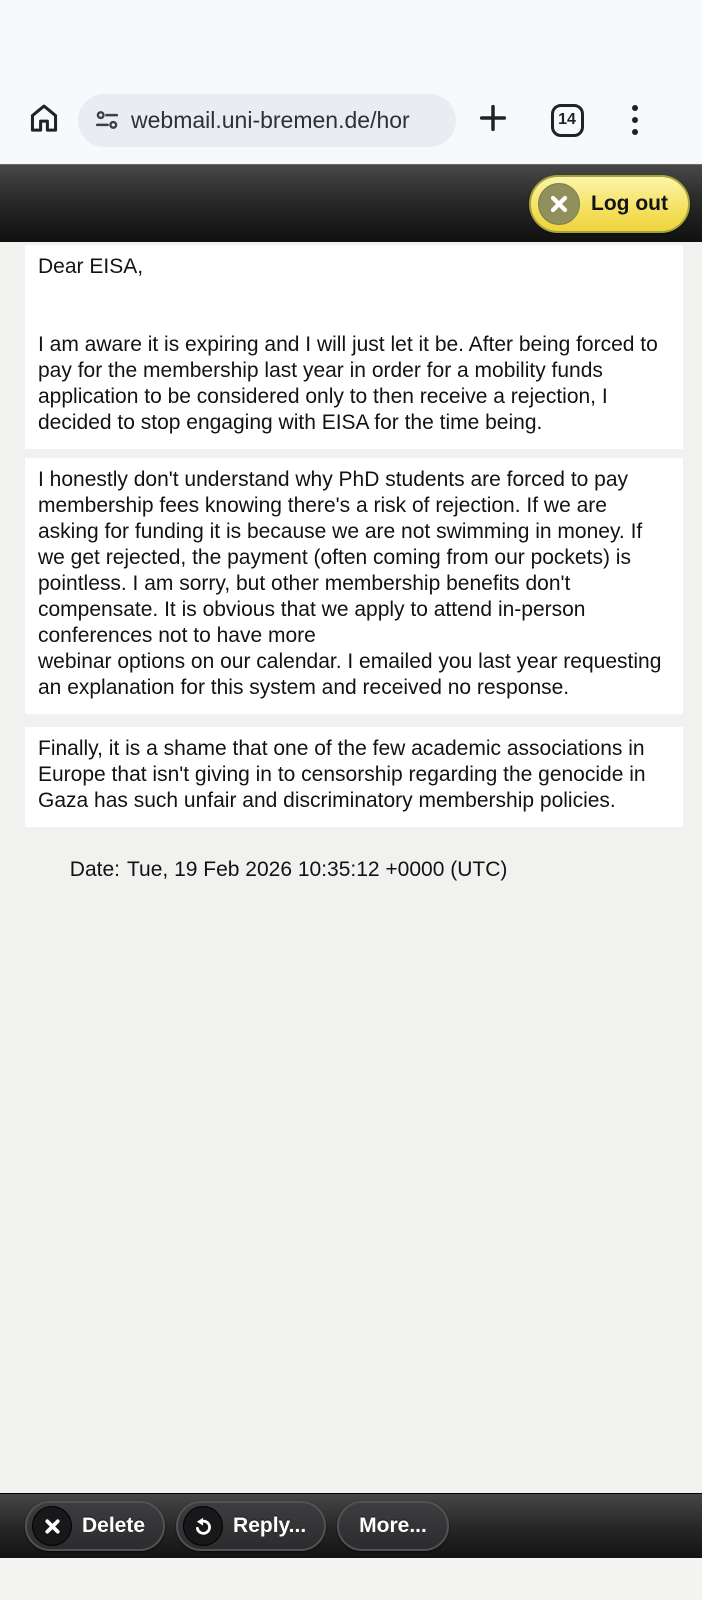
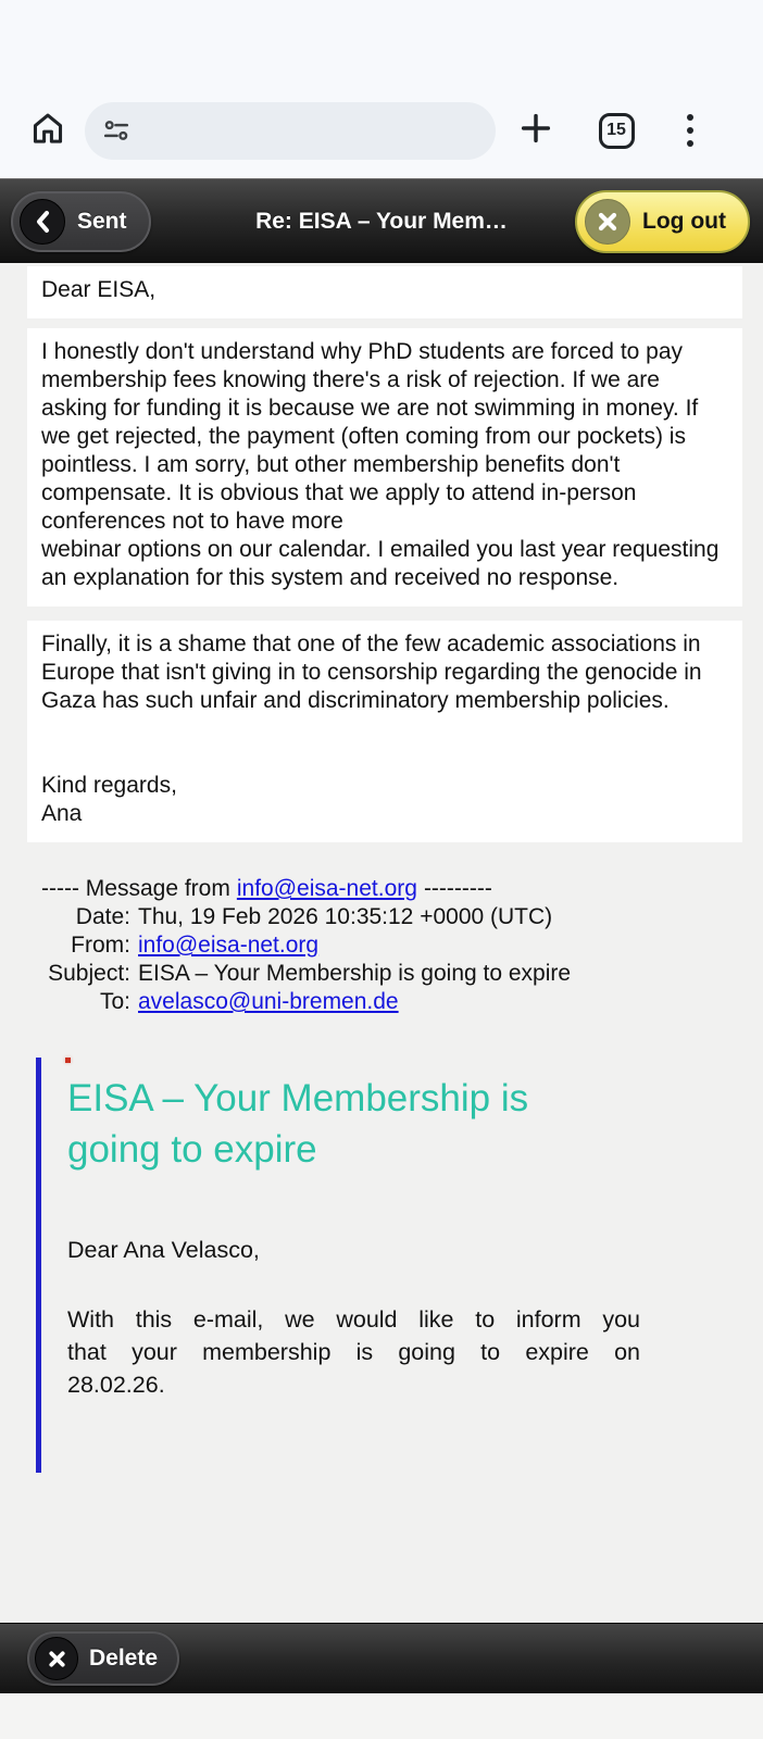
- webmail.uni-bremen.de/hor
- 14
+ 15
+ Sent
+ Re: EISA – Your Mem…
  Log out
  Dear EISA,
- I am aware it is expiring and I will just let it be. After being forced to pay for the membership last year in order for a mobility funds application to be considered only to then receive a rejection, I decided to stop engaging with EISA for the time being.
  I honestly don't understand why PhD students are forced to pay membership fees knowing there's a risk of rejection. If we are asking for funding it is because we are not swimming in money. If we get rejected, the payment (often coming from our pockets) is pointless. I am sorry, but other membership benefits don't compensate. It is obvious that we apply to attend in-person conferences not to have more
  webinar options on our calendar. I emailed you last year requesting an explanation for this system and received no response.
  Finally, it is a shame that one of the few academic associations in Europe that isn't giving in to censorship regarding the genocide in Gaza has such unfair and discriminatory membership policies.
+ Kind regards,
+ Ana
+ ----- Message from info@eisa-net.org ---------
- Date: Tue, 19 Feb 2026 10:35:12 +0000 (UTC)
+ Date: Thu, 19 Feb 2026 10:35:12 +0000 (UTC)
+ From: info@eisa-net.org
+ Subject: EISA – Your Membership is going to expire
+ To: avelasco@uni-bremen.de
+ EISA – Your Membership is going to expire
+ Dear Ana Velasco,
+ With this e-mail, we would like to inform you
+ that your membership is going to expire on
+ 28.02.26.
  Delete
- Reply...
- More...
